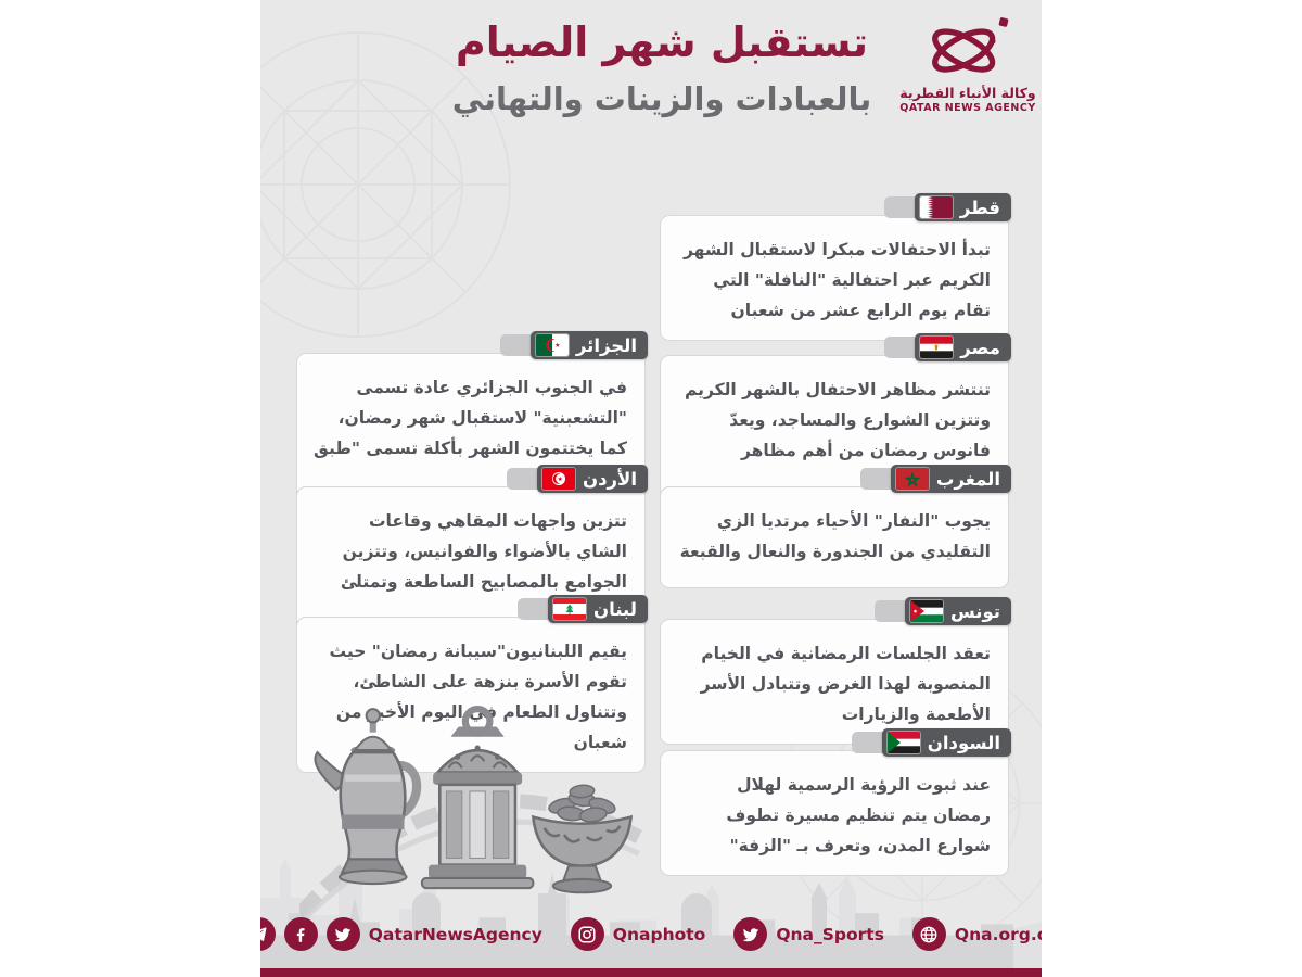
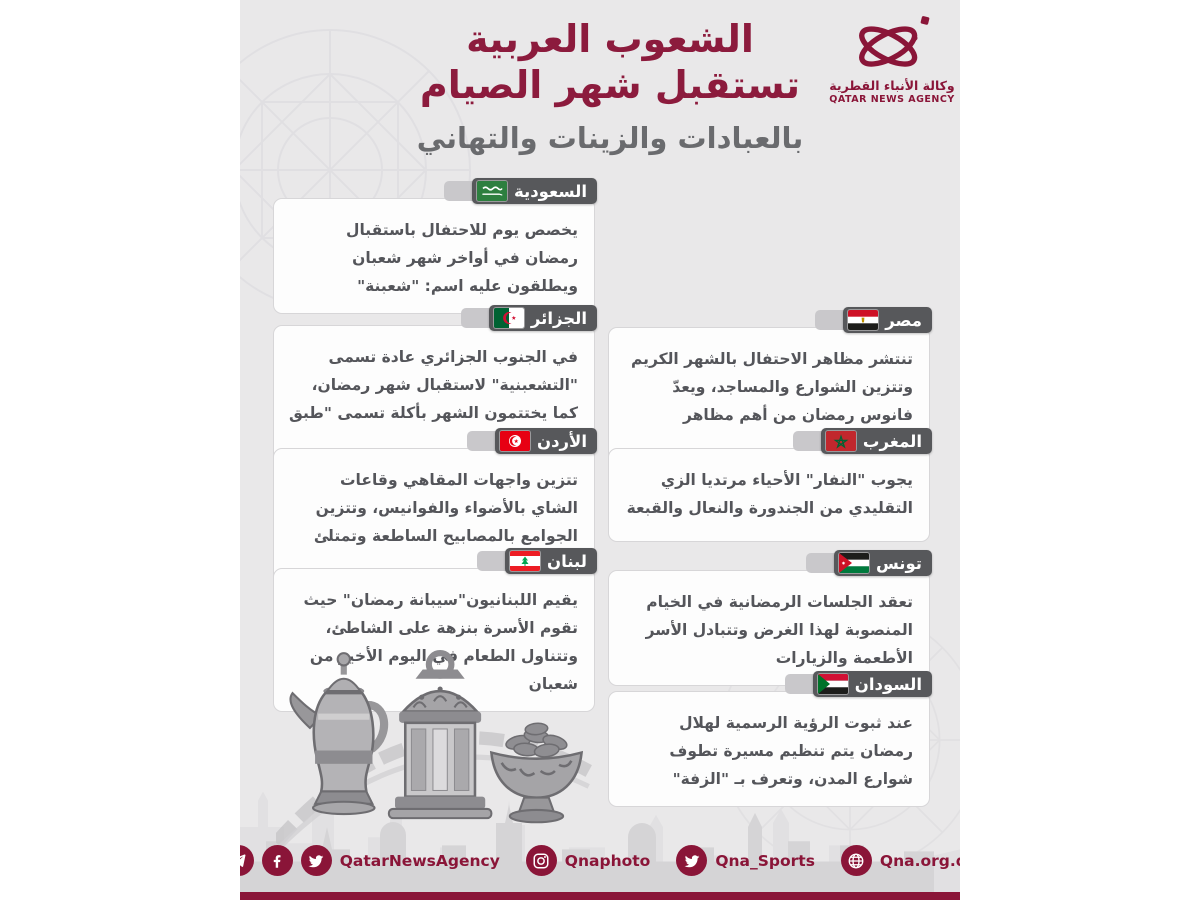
  وكالة الأنباء القطرية
  QATAR NEWS AGENCY
+ الشعوب العربية
  تستقبل شهر الصيام
  بالعبادات والزينات والتهاني
+ السعودية
+ يخصص يوم للاحتفال باستقبال رمضان في أواخر شهر شعبان ويطلقون عليه اسم: "شعبنة"
  الجزائر
  في الجنوب الجزائري عادة تسمى "التشعبنية" لاستقبال شهر رمضان، كما يختتمون الشهر بأكلة تسمى "طبق
  الأردن
  تتزين واجهات المقاهي وقاعات الشاي بالأضواء والفوانيس، وتتزين الجوامع بالمصابيح الساطعة وتمتلئ
  لبنان
  يقيم اللبنانيون"سيبانة رمضان" حيث تقوم الأسرة بنزهة على الشاطئ، وتتناول الطعام ف اليوم الأخي من شعبان
- قطر
- تبدأ الاحتفالات مبكرا لاستقبال الشهر الكريم عبر احتفالية "النافلة" التي تقام يوم الرابع عشر من شعبان
  مصر
  تنتشر مظاهر الاحتفال بالشهر الكريم وتتزين الشوارع والمساجد، ويعدّ فانوس رمضان من أهم مظاهر
  المغرب
  يجوب "النفار" الأحياء مرتديا الزي التقليدي من الجندورة والنعال والقبعة
  تونس
  تعقد الجلسات الرمضانية في الخيام المنصوبة لهذا الغرض وتتبادل الأسر الأطعمة والزيارات
  السودان
  عند ثبوت الرؤية الرسمية لهلال رمضان يتم تنظيم مسيرة تطوف شوارع المدن، وتعرف بـ "الزفة"
  QatarNewsAgency
  Qnaphoto
  Qna_Sports
  Qna.org.
